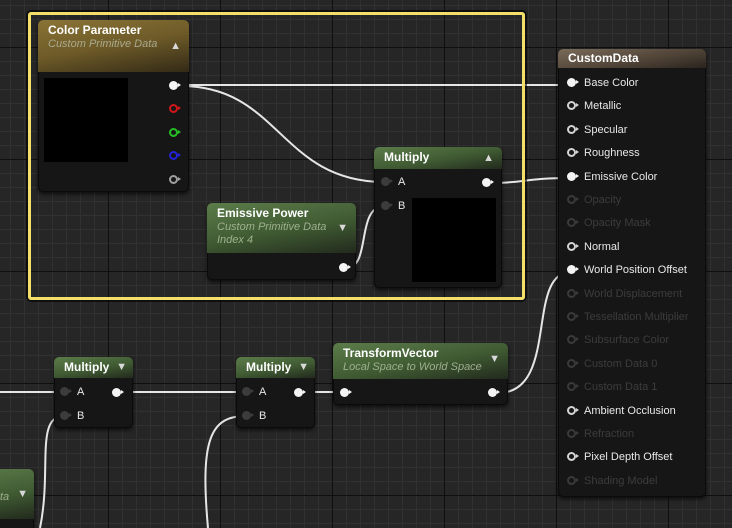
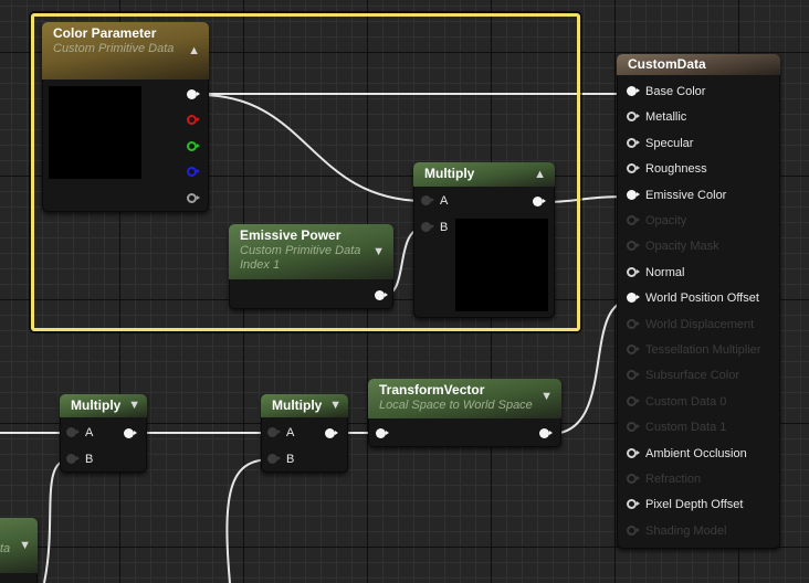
  Color Parameter
  Custom Primitive Data
  ▲
  Emissive Power
  Custom Primitive Data
- Index 4
+ Index 1
  ▼
  Multiply
  ▲
  A
  B
  CustomData
  Base Color
  Metallic
  Specular
  Roughness
  Emissive Color
  Opacity
  Opacity Mask
  Normal
  World Position Offset
  World Displacement
  Tessellation Multiplier
  Subsurface Color
  Custom Data 0
  Custom Data 1
  Ambient Occlusion
  Refraction
  Pixel Depth Offset
  Shading Model
  Multiply
  ▼
  A
  B
  Multiply
  ▼
  A
  B
  TransformVector
  Local Space to World Space
  ▼
  ta
  ▼
